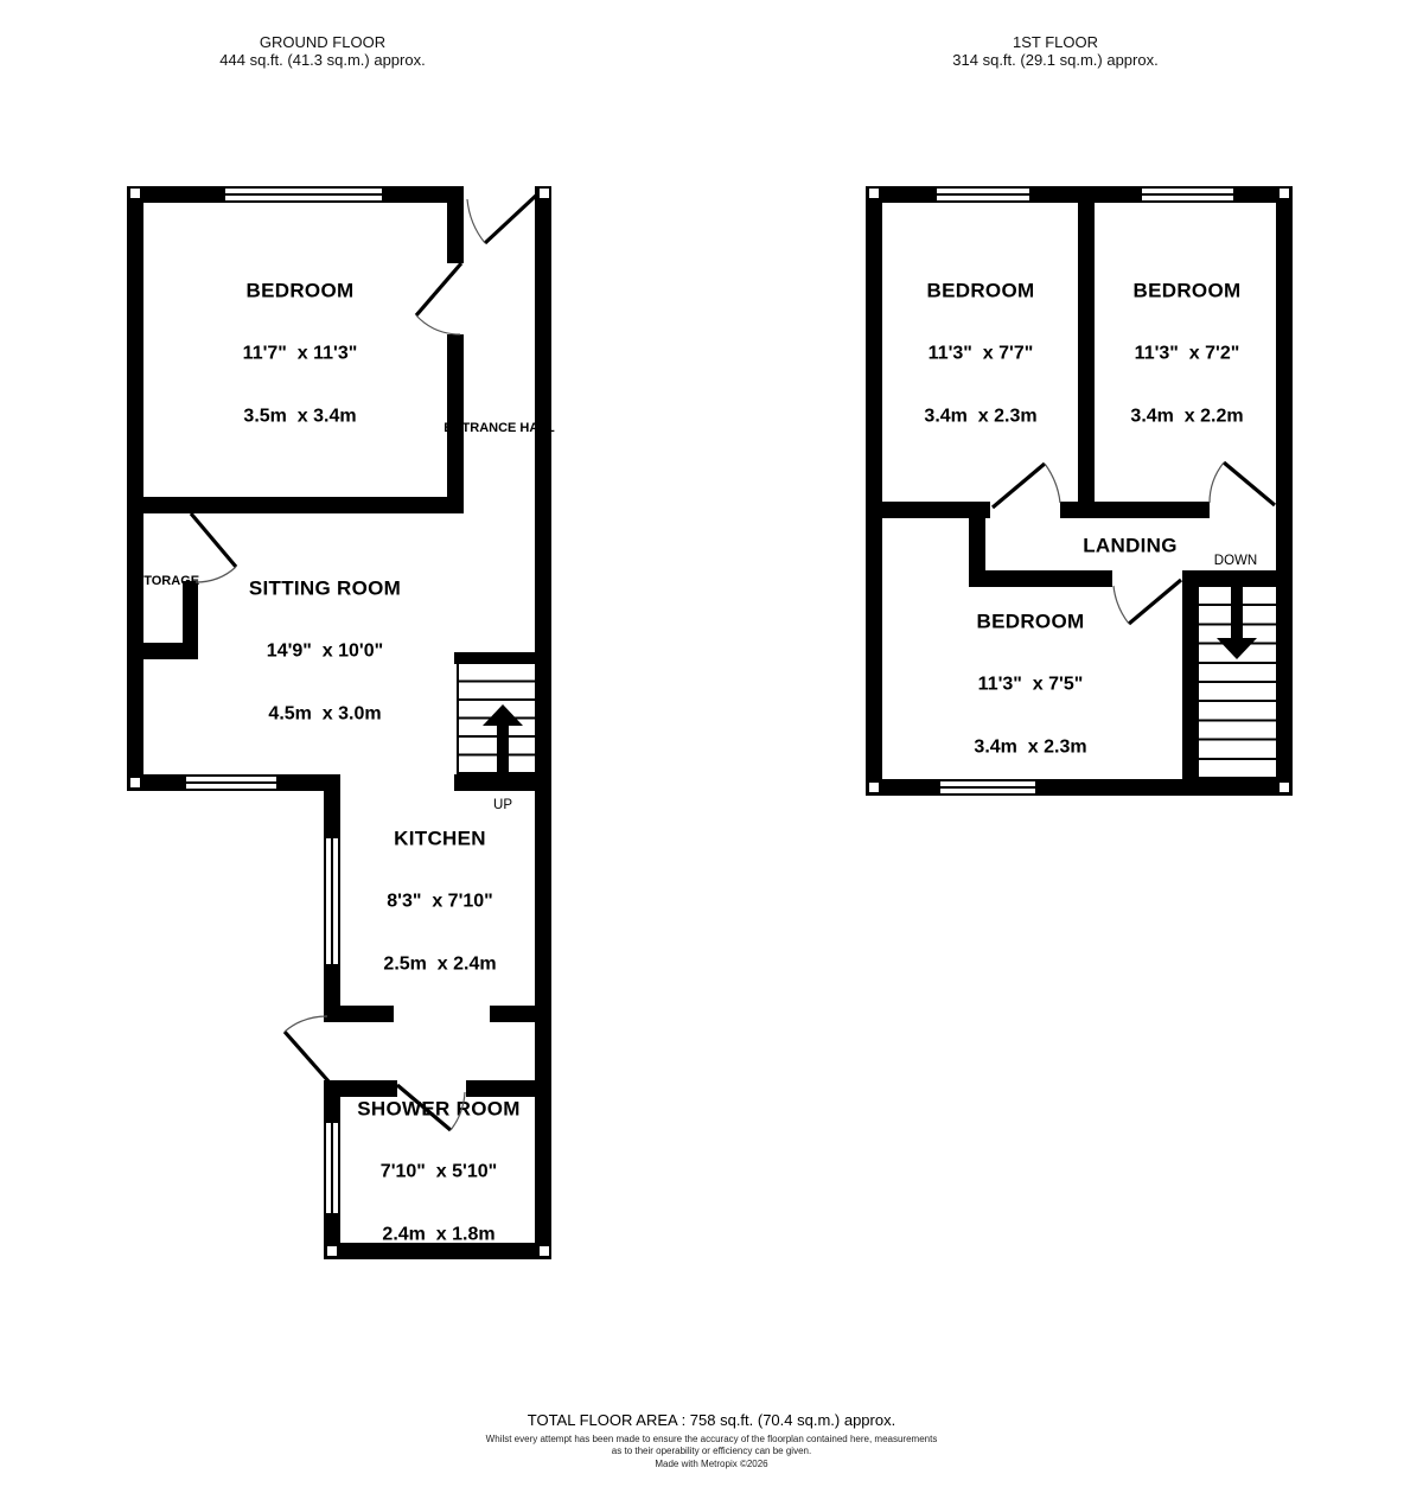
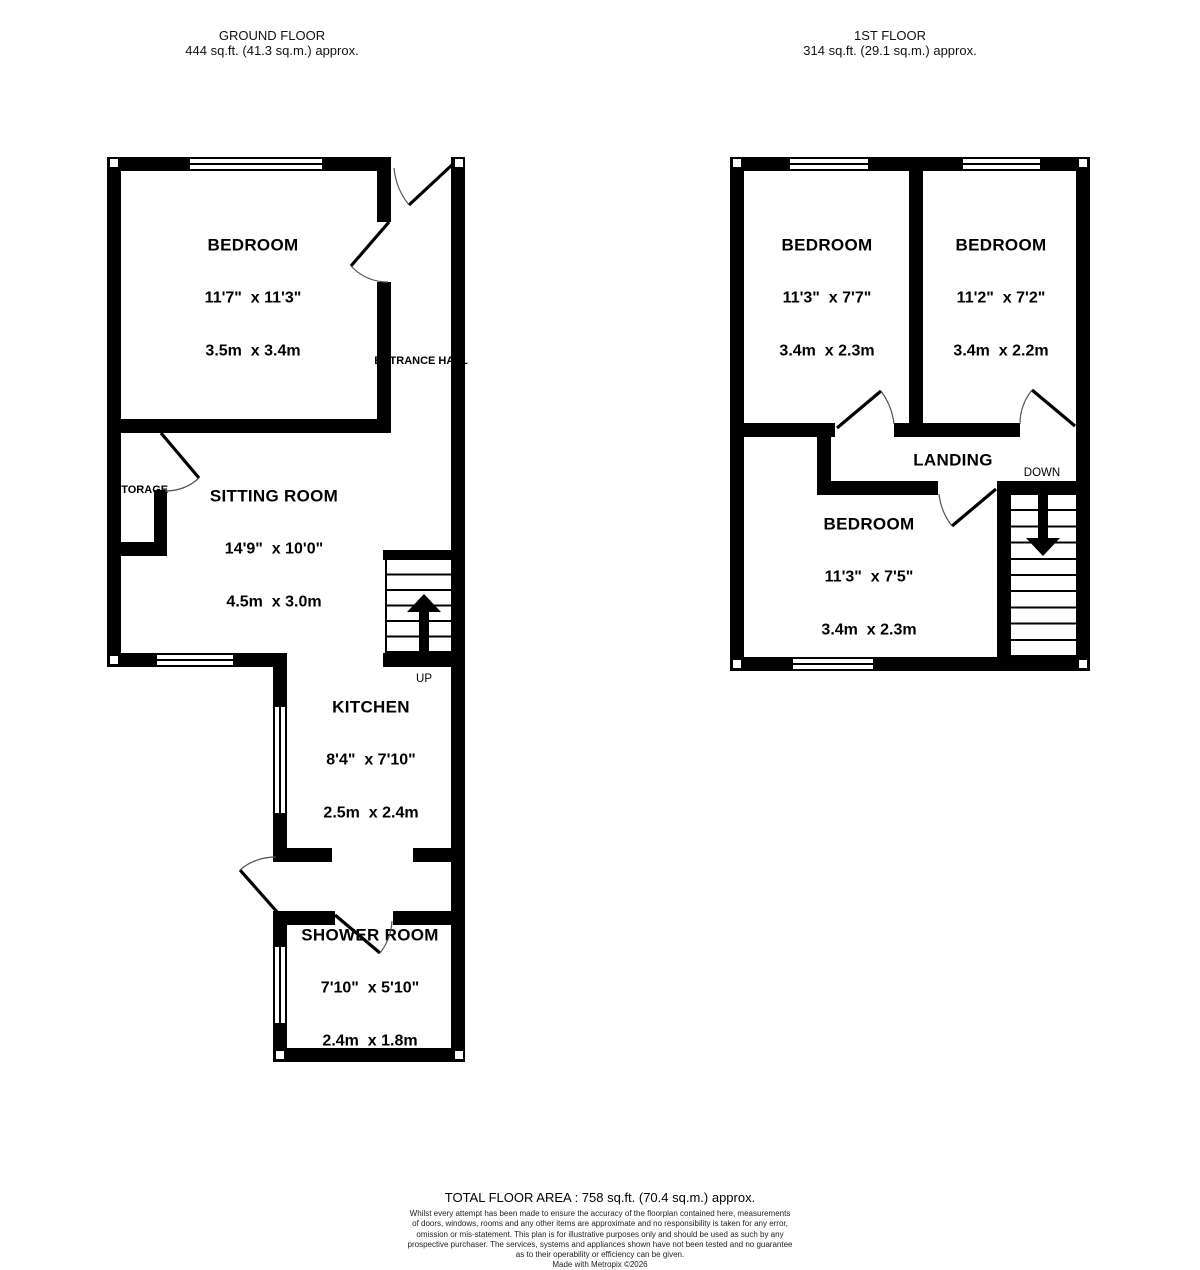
  GROUND FLOOR
  444 sq.ft. (41.3 sq.m.) approx.
  1ST FLOOR
  314 sq.ft. (29.1 sq.m.) approx.
  BEDROOM
  11'7" x 11'3"
  3.5m x 3.4m
  SITTING ROOM
  14'9" x 10'0"
  4.5m x 3.0m
  KITCHEN
- 8'3" x 7'10"
+ 8'4" x 7'10"
  2.5m x 2.4m
  SHOWER ROOM
  7'10" x 5'10"
  2.4m x 1.8m
  UP
  BEDROOM
  11'3" x 7'7"
  3.4m x 2.3m
  BEDROOM
- 11'3" x 7'2"
+ 11'2" x 7'2"
  3.4m x 2.2m
  BEDROOM
  11'3" x 7'5"
  3.4m x 2.3m
  LANDING
  DOWN
  TOTAL FLOOR AREA : 758 sq.ft. (70.4 sq.m.) approx.
  Whilst every attempt has been made to ensure the accuracy of the floorplan contained here, measurements
+ of doors, windows, rooms and any other items are approximate and no responsibility is taken for any error,
+ omission or mis-statement. This plan is for illustrative purposes only and should be used as such by any
+ prospective purchaser. The services, systems and appliances shown have not been tested and no guarantee
  as to their operability or efficiency can be given.
  Made with Metropix ©2026
